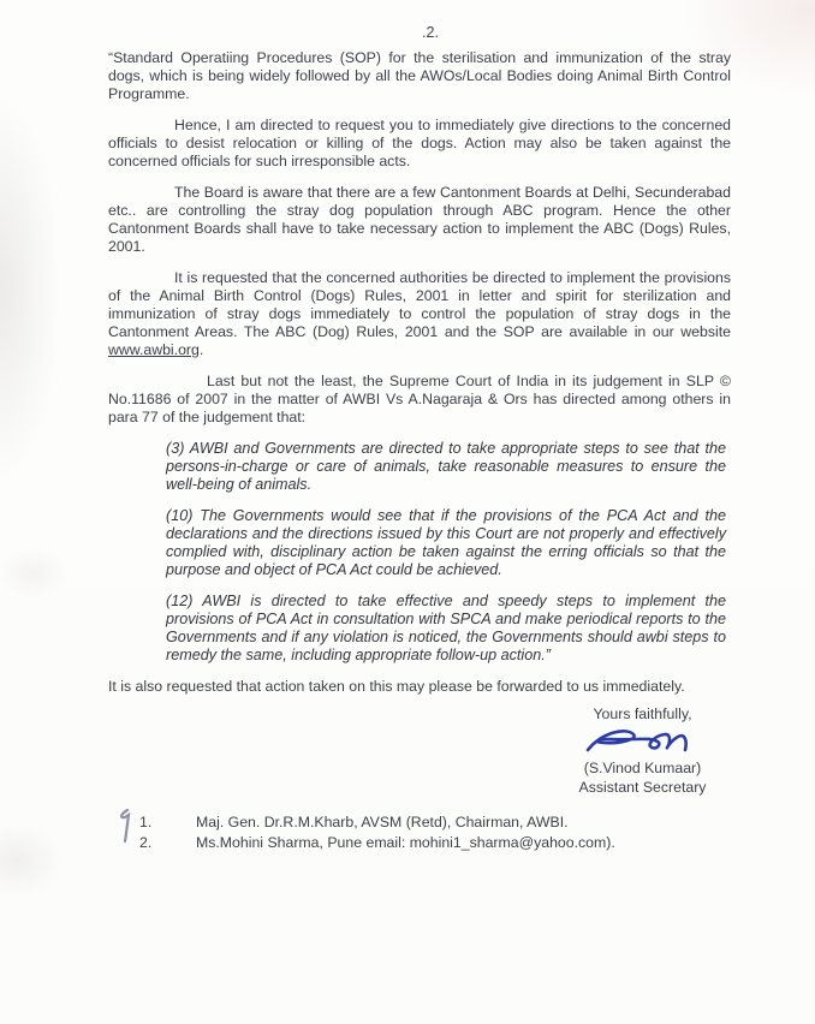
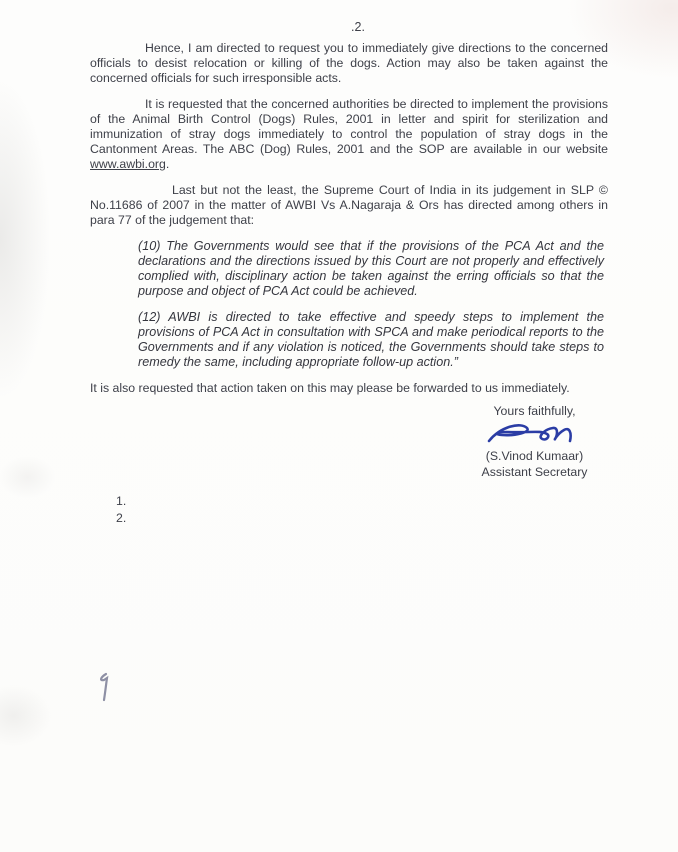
  .2.
- “Standard Operatiing Procedures (SOP) for the sterilisation and immunization of the stray dogs, which is being widely followed by all the AWOs/Local Bodies doing Animal Birth Control Programme.
  Hence, I am directed to request you to immediately give directions to the concerned officials to desist relocation or killing of the dogs. Action may also be taken against the concerned officials for such irresponsible acts.
- The Board is aware that there are a few Cantonment Boards at Delhi, Secunderabad etc.. are controlling the stray dog population through ABC program. Hence the other Cantonment Boards shall have to take necessary action to implement the ABC (Dogs) Rules, 2001.
  It is requested that the concerned authorities be directed to implement the provisions of the Animal Birth Control (Dogs) Rules, 2001 in letter and spirit for sterilization and immunization of stray dogs immediately to control the population of stray dogs in the Cantonment Areas. The ABC (Dog) Rules, 2001 and the SOP are available in our website www.awbi.org.
  Last but not the least, the Supreme Court of India in its judgement in SLP © No.11686 of 2007 in the matter of AWBI Vs A.Nagaraja & Ors has directed among others in para 77 of the judgement that:
- (3) AWBI and Governments are directed to take appropriate steps to see that the persons-in-charge or care of animals, take reasonable measures to ensure the well-being of animals.
  (10) The Governments would see that if the provisions of the PCA Act and the declarations and the directions issued by this Court are not properly and effectively complied with, disciplinary action be taken against the erring officials so that the purpose and object of PCA Act could be achieved.
- (12) AWBI is directed to take effective and speedy steps to implement the provisions of PCA Act in consultation with SPCA and make periodical reports to the Governments and if any violation is noticed, the Governments should awbi steps to remedy the same, including appropriate follow-up action.”
+ (12) AWBI is directed to take effective and speedy steps to implement the provisions of PCA Act in consultation with SPCA and make periodical reports to the Governments and if any violation is noticed, the Governments should take steps to remedy the same, including appropriate follow-up action.”
  It is also requested that action taken on this may please be forwarded to us immediately.
  Yours faithfully,
  (S.Vinod Kumaar)
  Assistant Secretary
  1.
- Maj. Gen. Dr.R.M.Kharb, AVSM (Retd), Chairman, AWBI.
  2.
- Ms.Mohini Sharma, Pune email: mohini1_sharma@yahoo.com).
